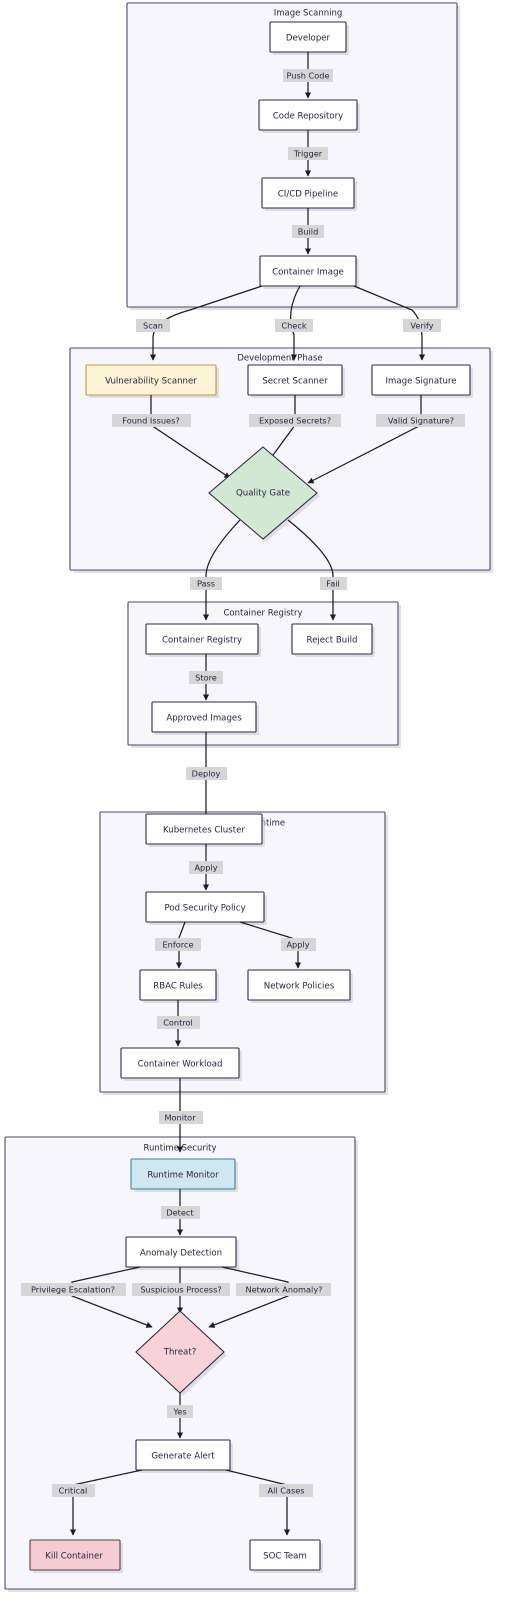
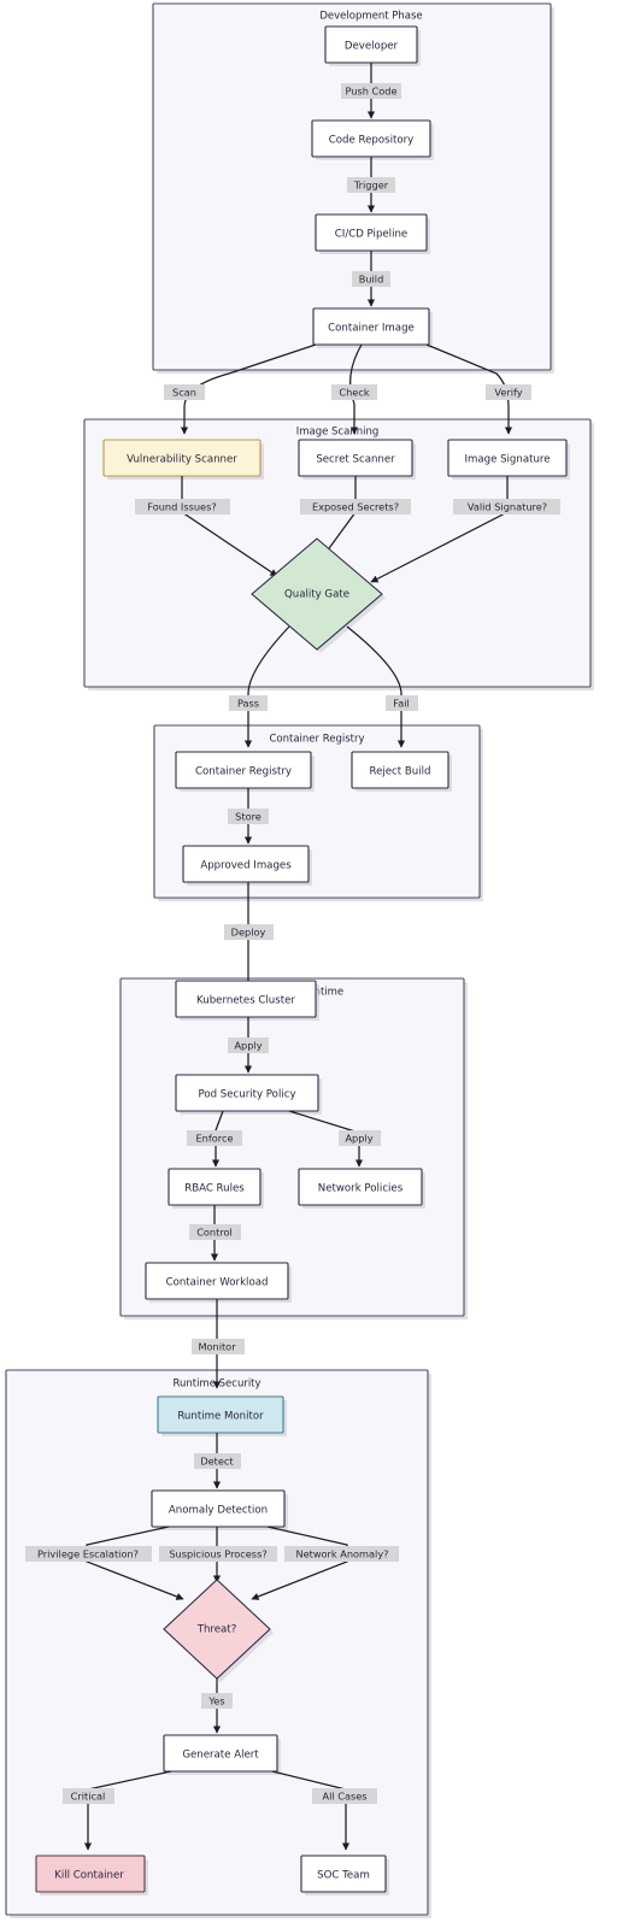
- Image Scanning
+ Development Phase
  Developer
  Push Code
  Code Repository
  Trigger
  CI/CD Pipeline
  Build
  Container Image
- Development Phase
+ Image Scanning
  Scan
  Check
  Verify
  Vulnerability Scanner
  Secret Scanner
  Image Signature
  Found Issues?
  Exposed Secrets?
  Valid Signature?
  Quality Gate
  Container Registry
  Pass
  Fail
  Container Registry
  Reject Build
  Store
  Approved Images
  Deploy
  Kubernetes Cluster
  Apply
  Pod Security Policy
  Enforce
  Apply
  RBAC Rules
  Network Policies
  Control
  Container Workload
  Runtime Security
  Monitor
  Runtime Monitor
  Detect
  Anomaly Detection
  Privilege Escalation?
  Suspicious Process?
  Network Anomaly?
  Threat?
  Yes
  Generate Alert
  Critical
  All Cases
  Kill Container
  SOC Team
